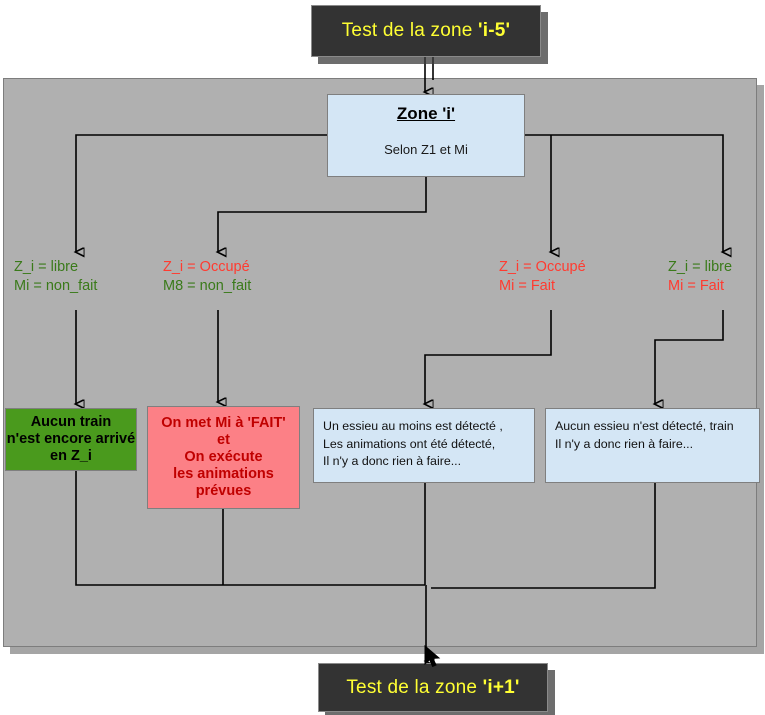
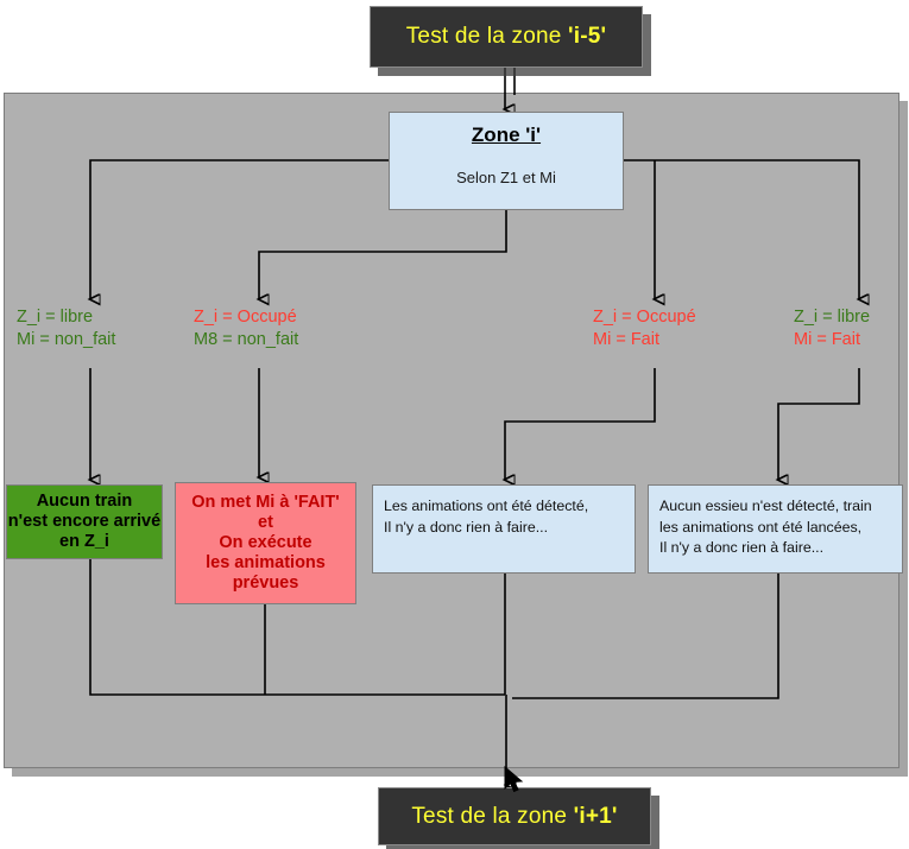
  Test de la zone 'i-5'
  Zone 'i'
  Selon Z1 et Mi
  Z_i = libre
  Mi = non_fait
  Z_i = Occupé
  M8 = non_fait
  Z_i = Occupé
  Mi = Fait
  Z_i = libre
  Mi = Fait
  Aucun train
  n'est encore arrivé
  en Z_i
  On met Mi à 'FAIT'
  et
  On exécute
  les animations
  prévues
- Un essieu au moins est détecté ,
  Les animations ont été détecté,
  Il n'y a donc rien à faire...
  Aucun essieu n'est détecté, train
+ les animations ont été lancées,
  Il n'y a donc rien à faire...
  Test de la zone 'i+1'
